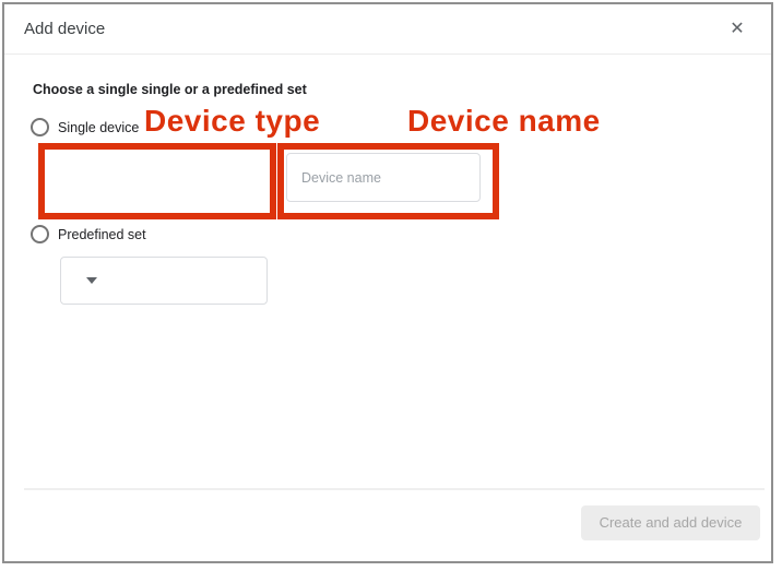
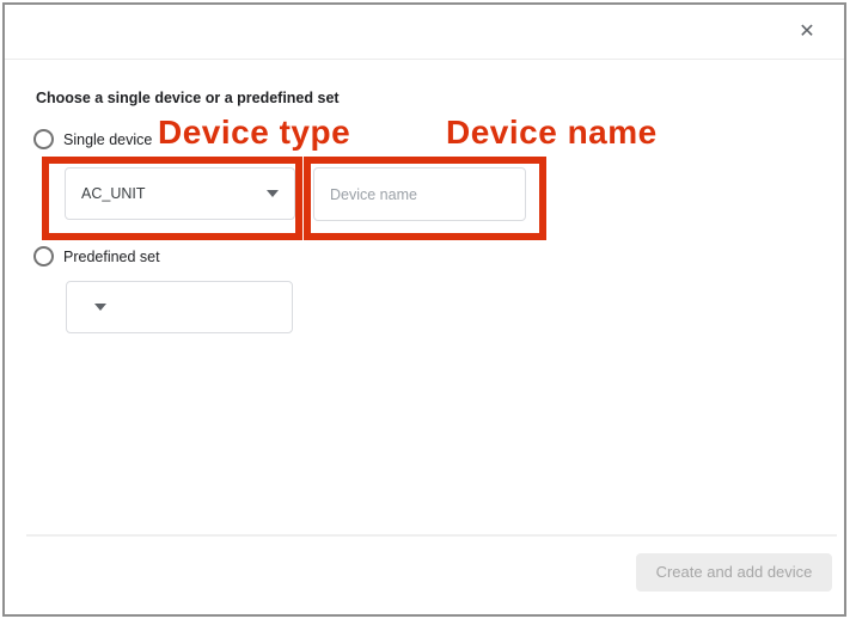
- Add device
  ✕
- Choose a single single or a predefined set
+ Choose a single device or a predefined set
  Single device
+ AC_UNIT
  Device name
  Predefined set
  Create and add device
  Device type
  Device name
